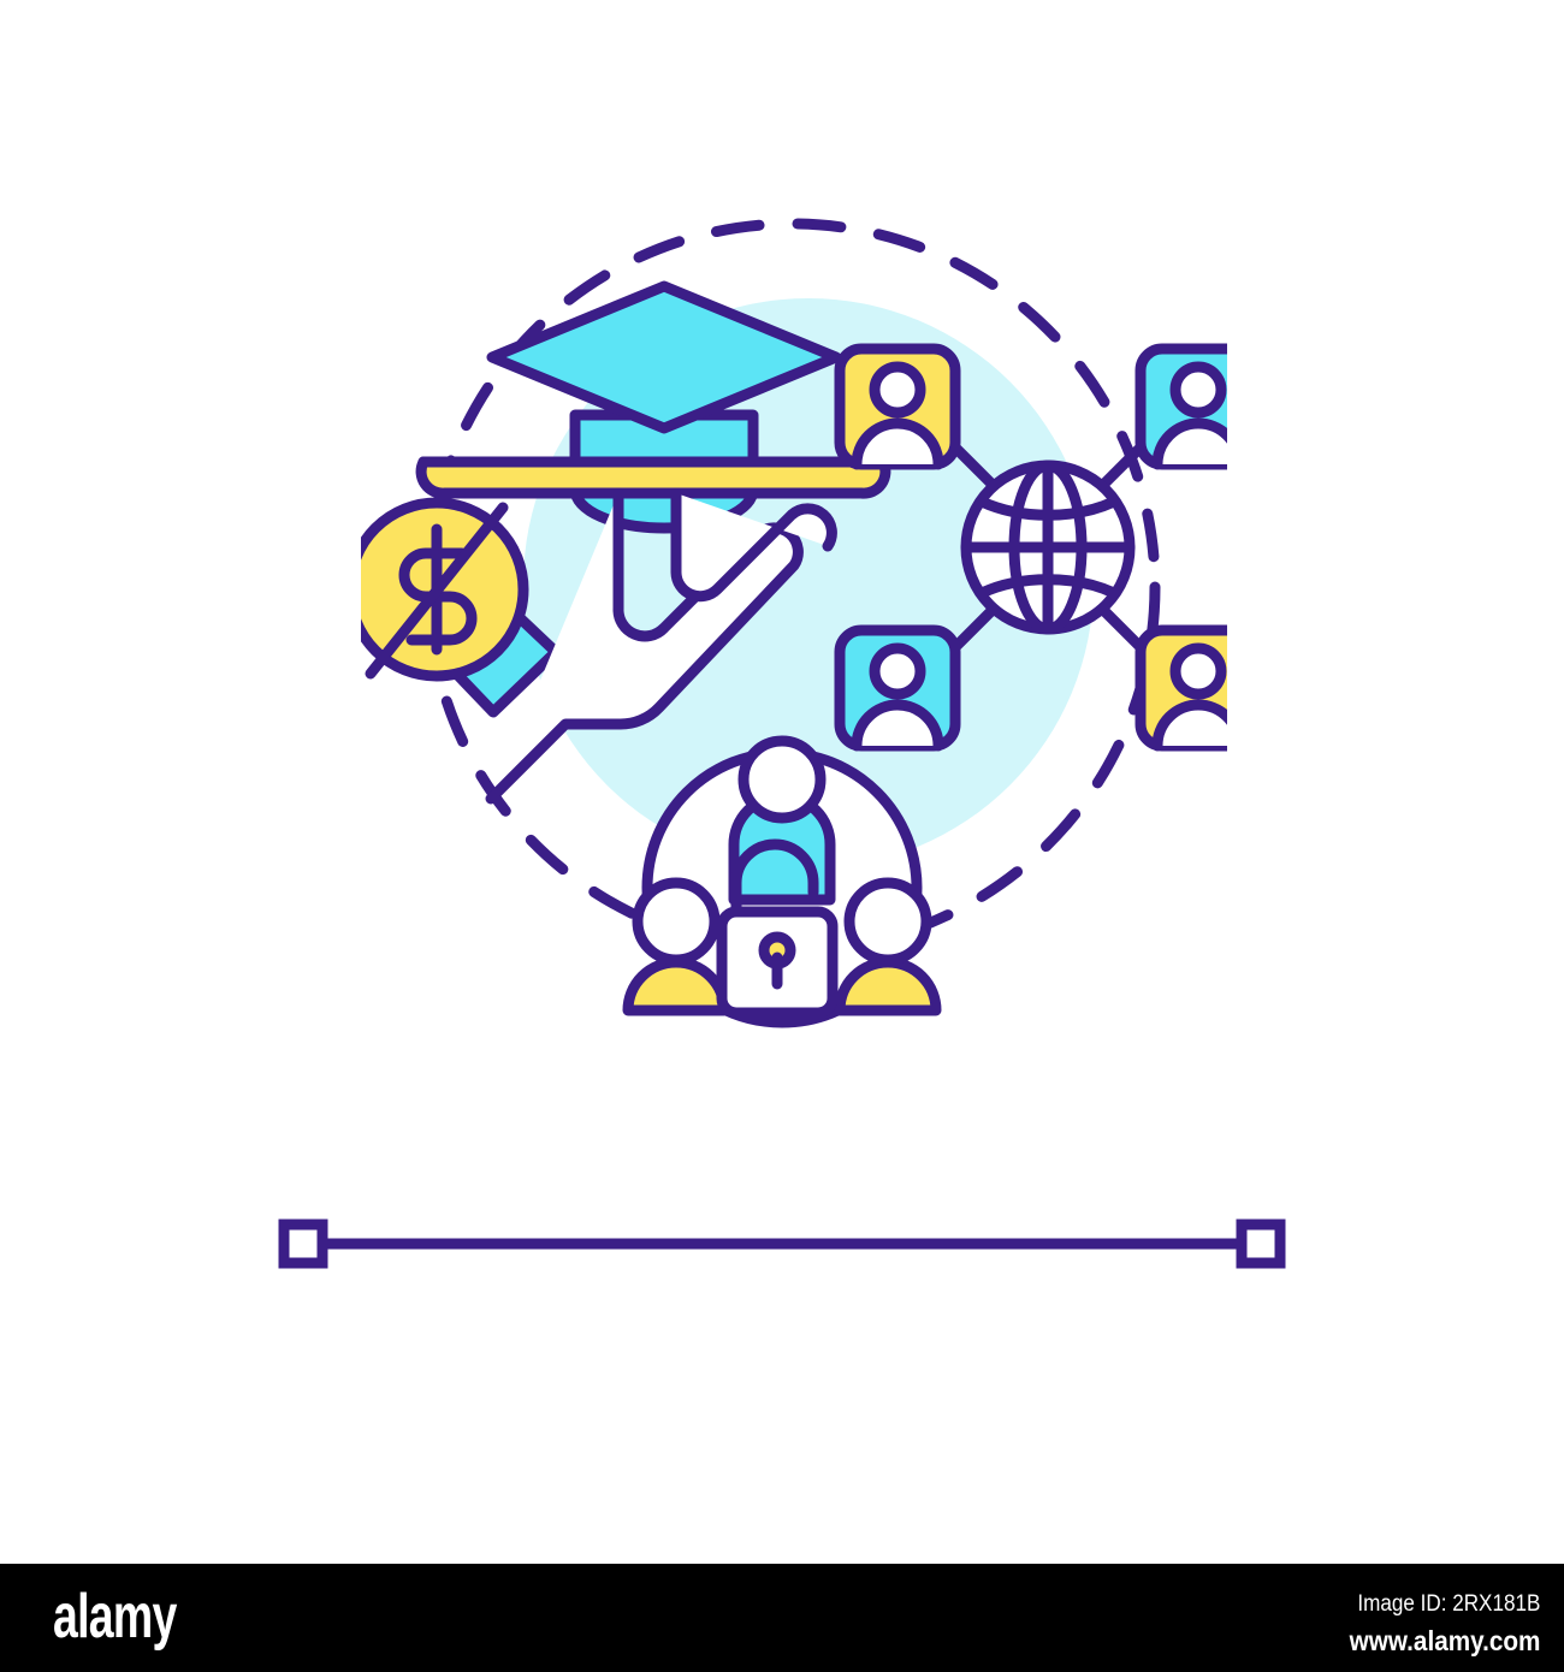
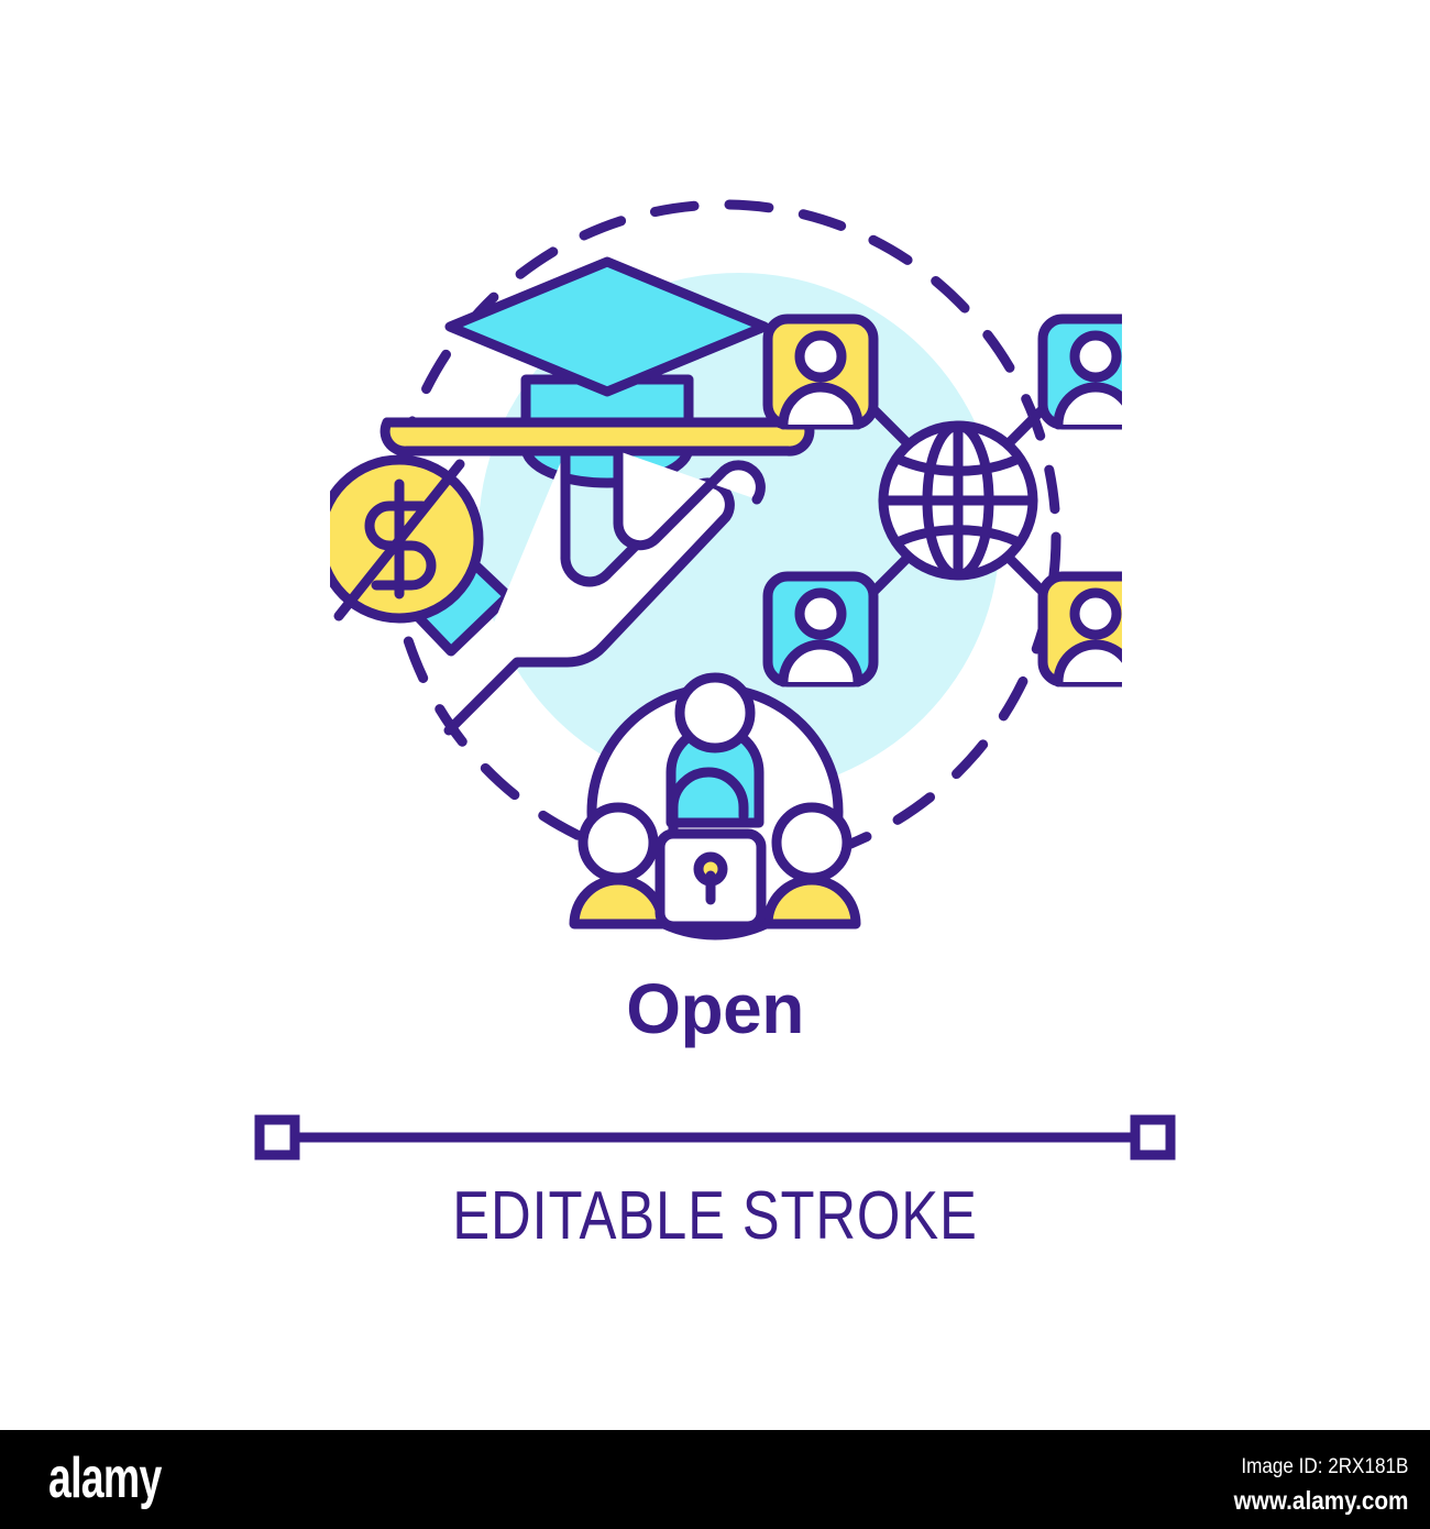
+ Open
+ EDITABLE STROKE
  alamy
  Image ID: 2RX181B
  www.alamy.com
